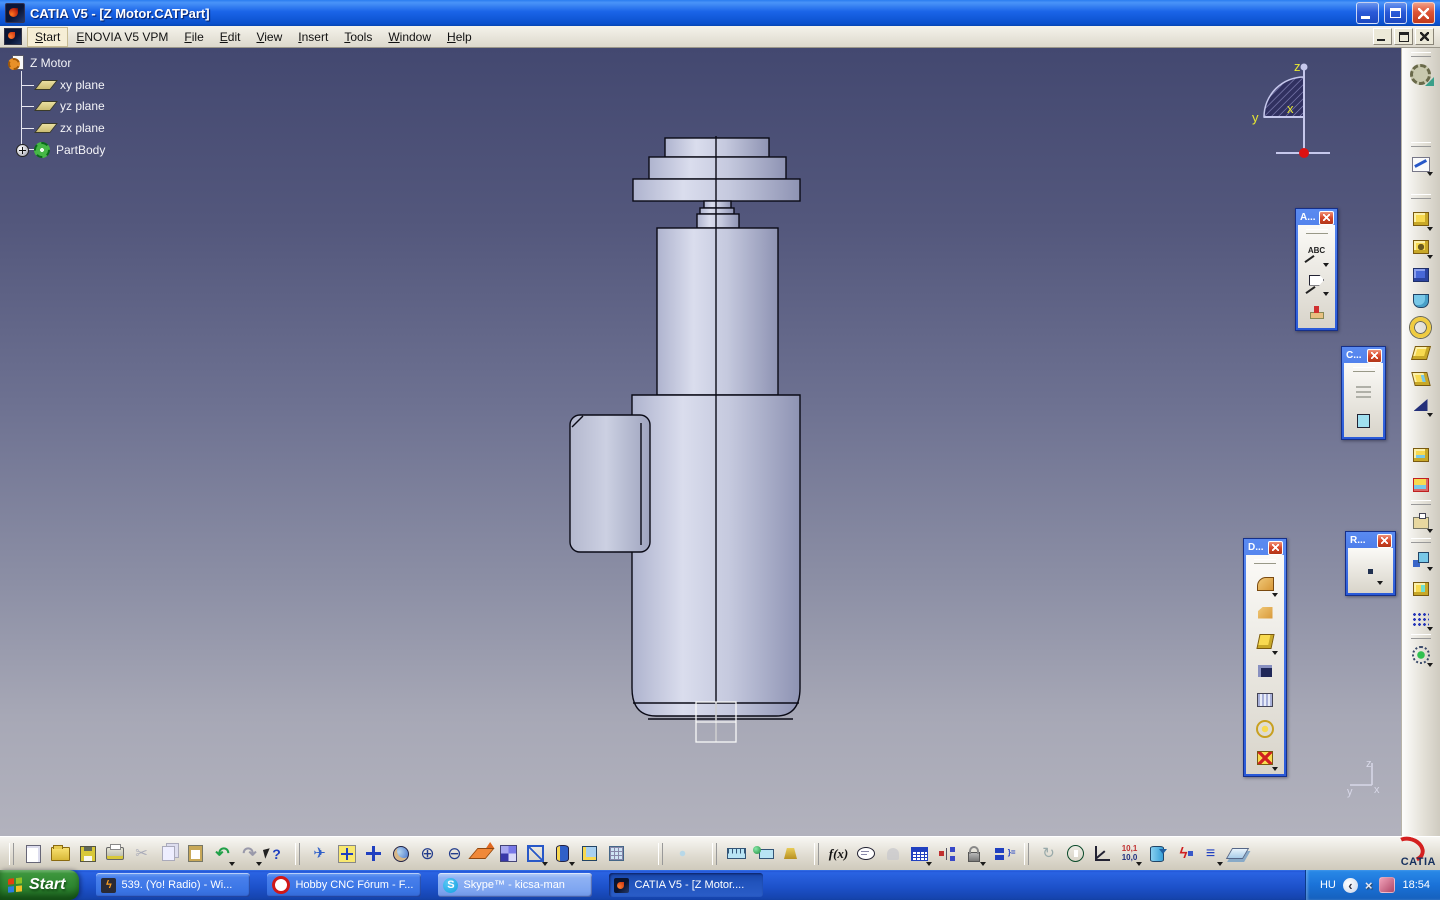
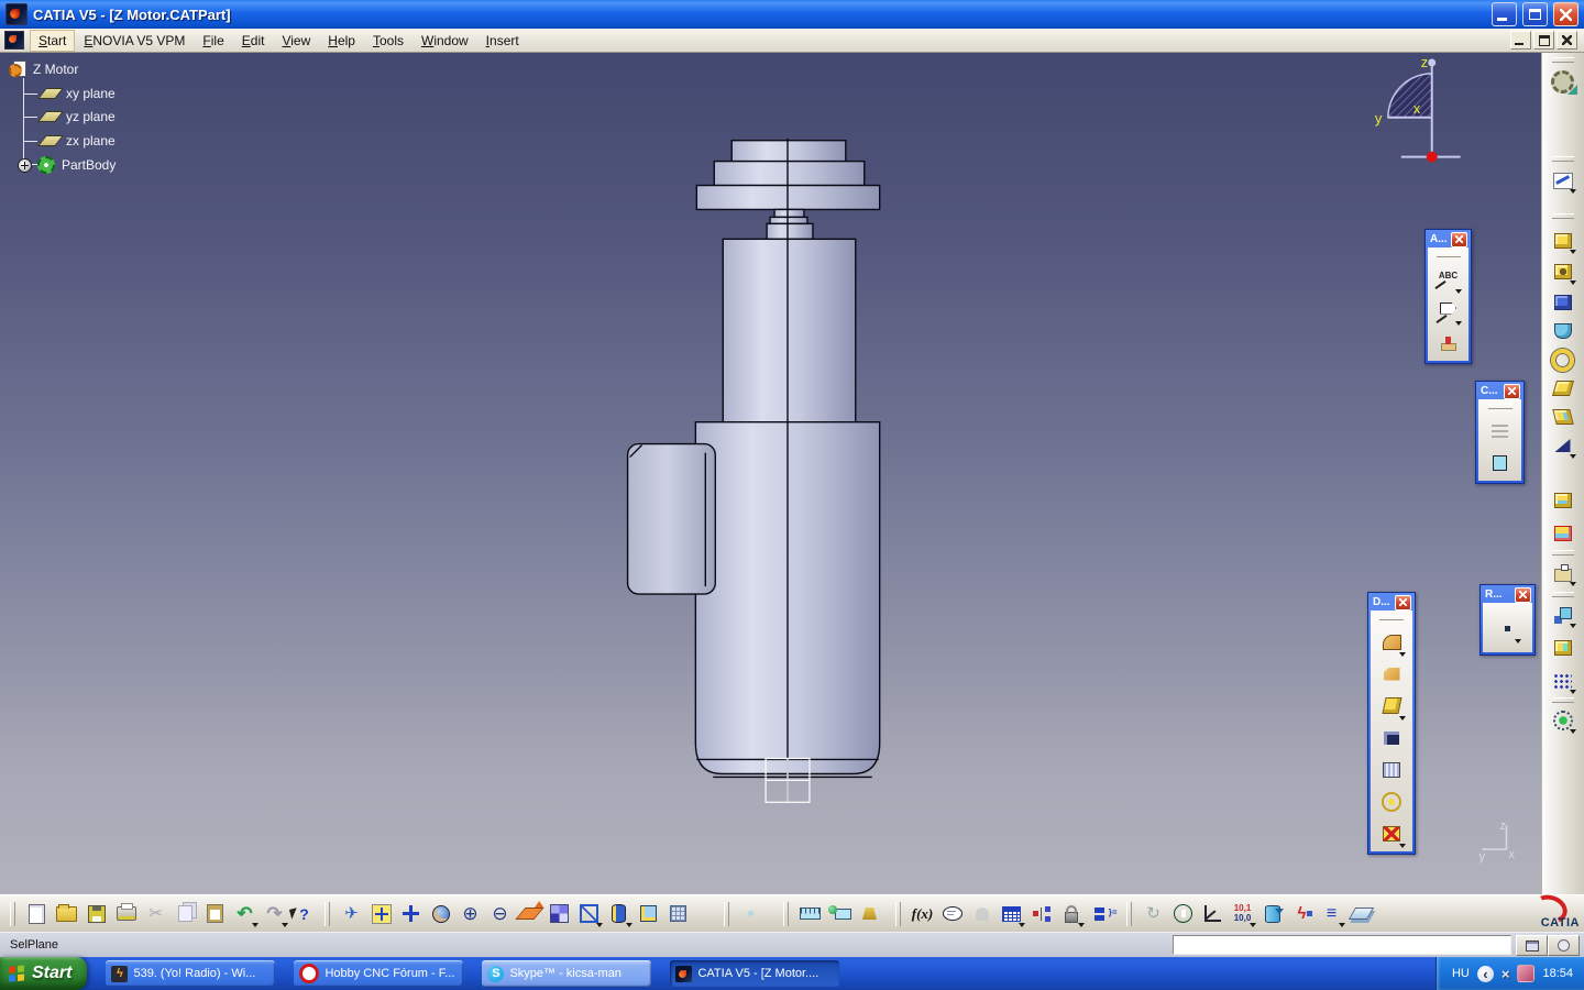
  CATIA V5 - [Z Motor.CATPart]
  Start
  ENOVIA V5 VPM
  File
  Edit
  View
- Insert
+ Help
  Tools
  Window
- Help
+ Insert
  z
  y
  x
  z
  y
  x
  Z Motor
  xy plane
  yz plane
  zx plane
  PartBody
  A...
  ABC
  C...
  D...
  R...
  ✂
  ↶
  ↷
  ?
  ✈
  ⊕
  ⊖
  f(x)
  }=
  ↻
  10,1
  10,0
  ϟ
  ≡
  CATIA
+ SelPlane
  Start
  ϟ
  539. (Yo! Radio) - Wi...
  Hobby CNC Fórum - F...
  S
  Skype™ - kicsa-man
  CATIA V5 - [Z Motor....
  HU
  ‹
  ×
  18:54
